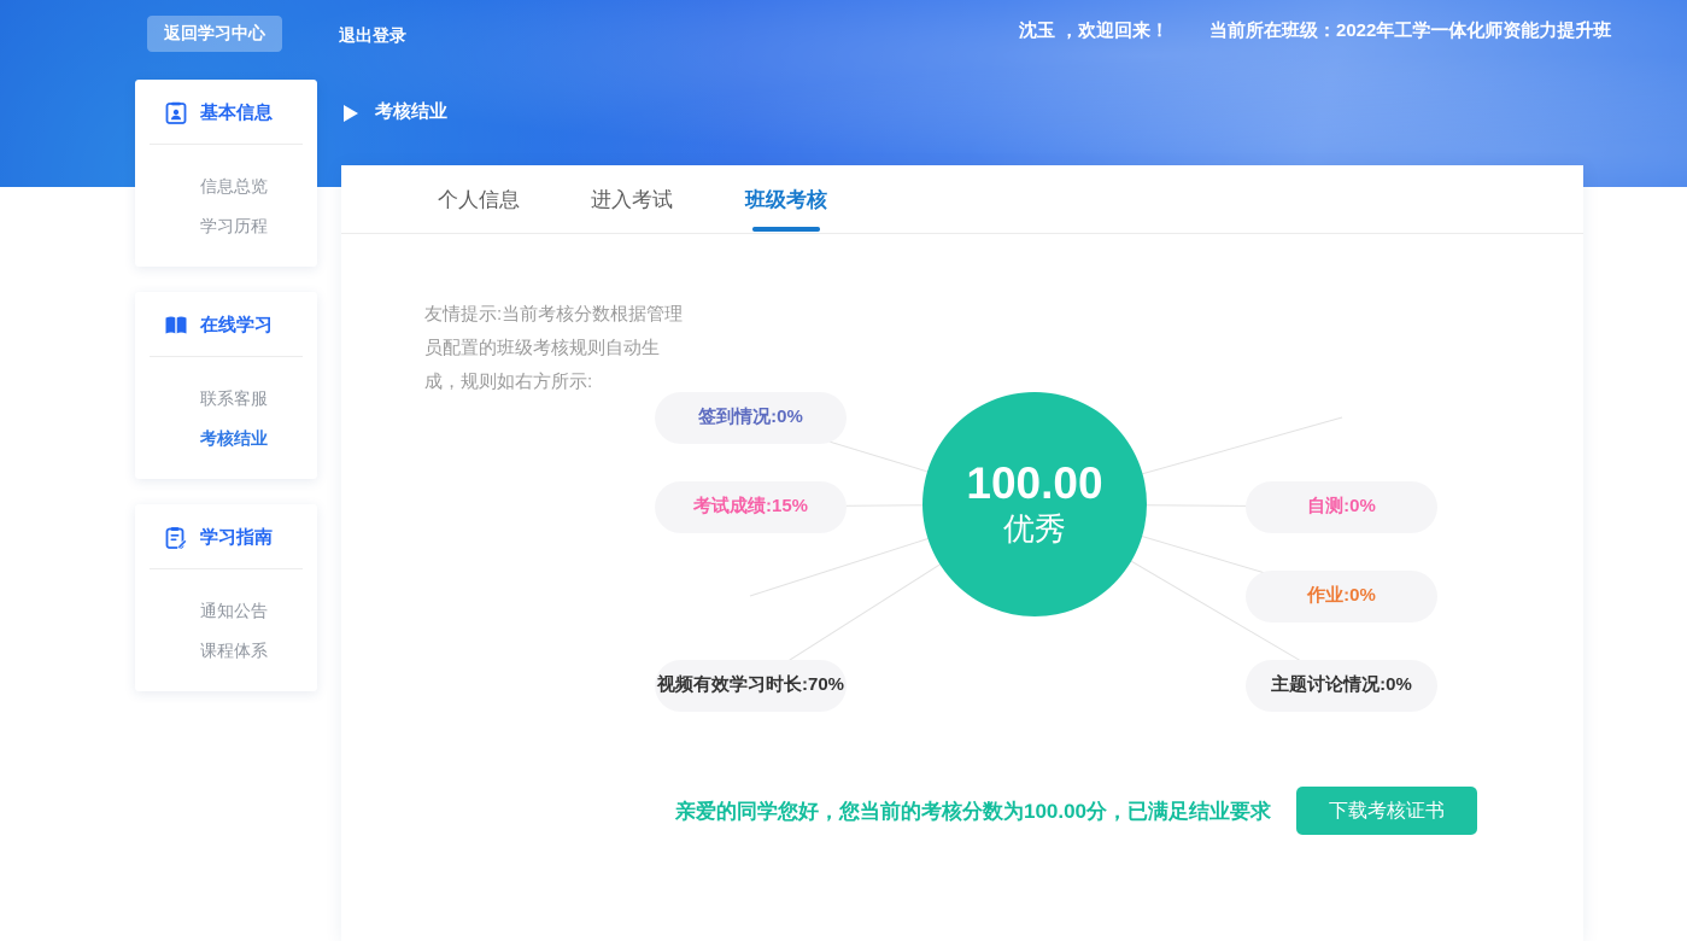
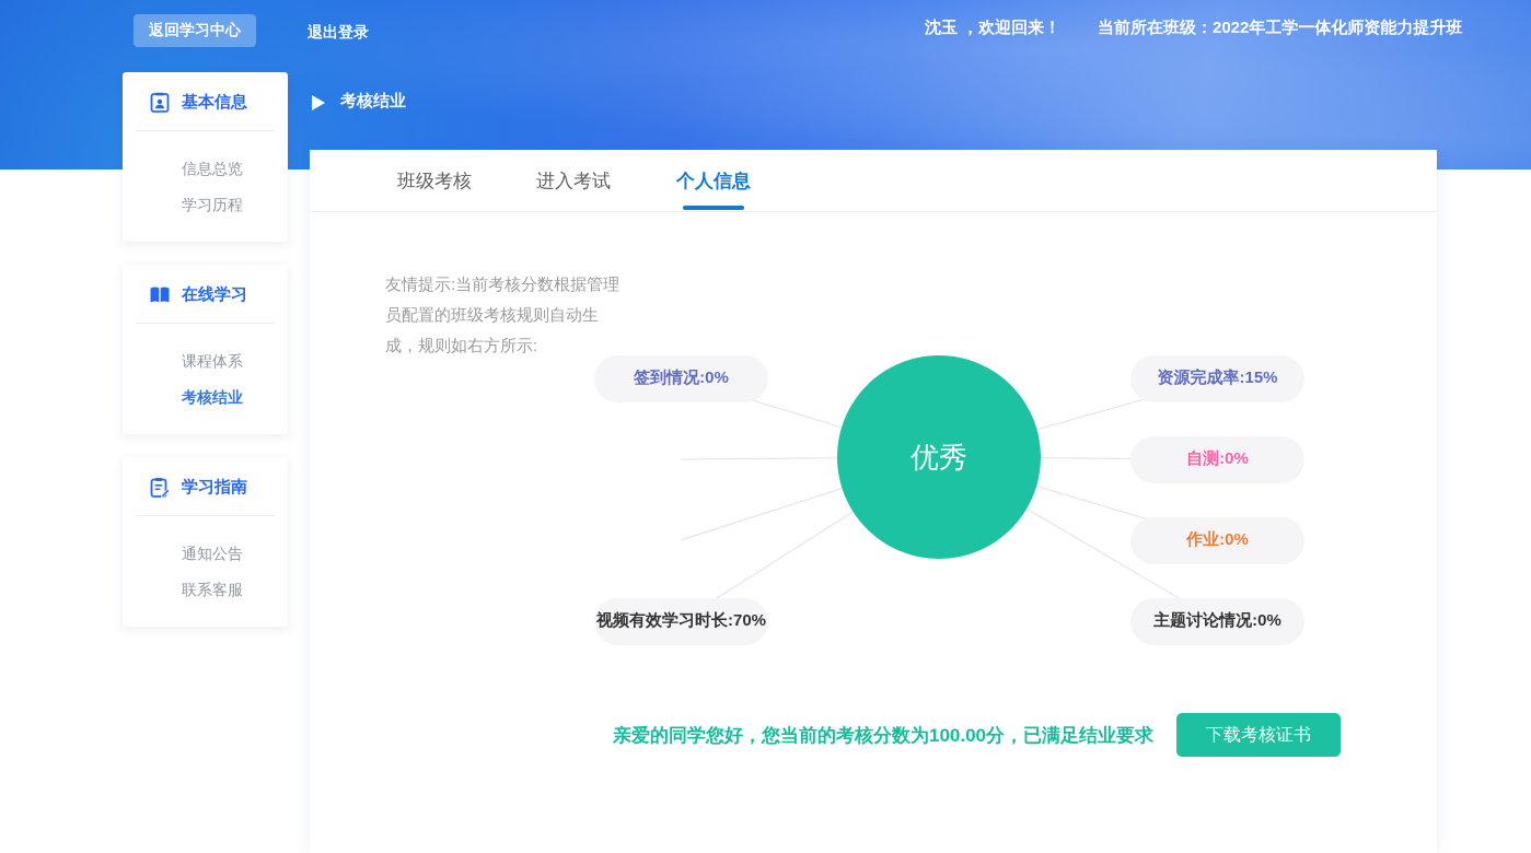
  返回学习中心
  退出登录
  沈玉 ，欢迎回来！
  当前所在班级：2022年工学一体化师资能力提升班
  考核结业
  基本信息
  信息总览
  学习历程
  在线学习
- 联系客服
+ 课程体系
  考核结业
  学习指南
  通知公告
- 课程体系
+ 联系客服
- 个人信息
+ 班级考核
  进入考试
- 班级考核
+ 个人信息
  友情提示:当前考核分数根据管理员配置的班级考核规则自动生成，规则如右方所示:
  签到情况:0%
- 考试成绩:15%
  视频有效学习时长:70%
+ 资源完成率:15%
  自测:0%
  作业:0%
  主题讨论情况:0%
- 100.00
  优秀
  亲爱的同学您好，您当前的考核分数为100.00分，已满足结业要求
  下载考核证书
